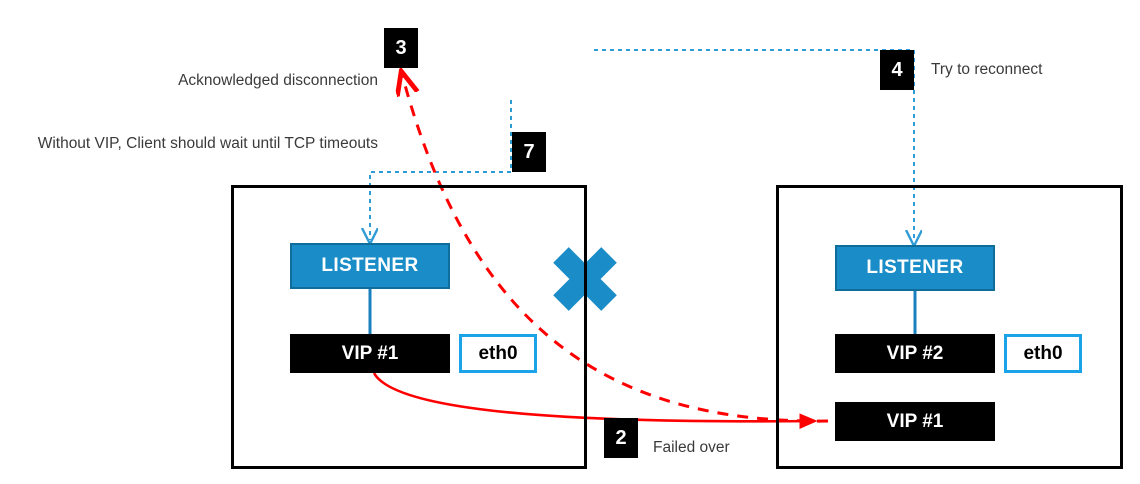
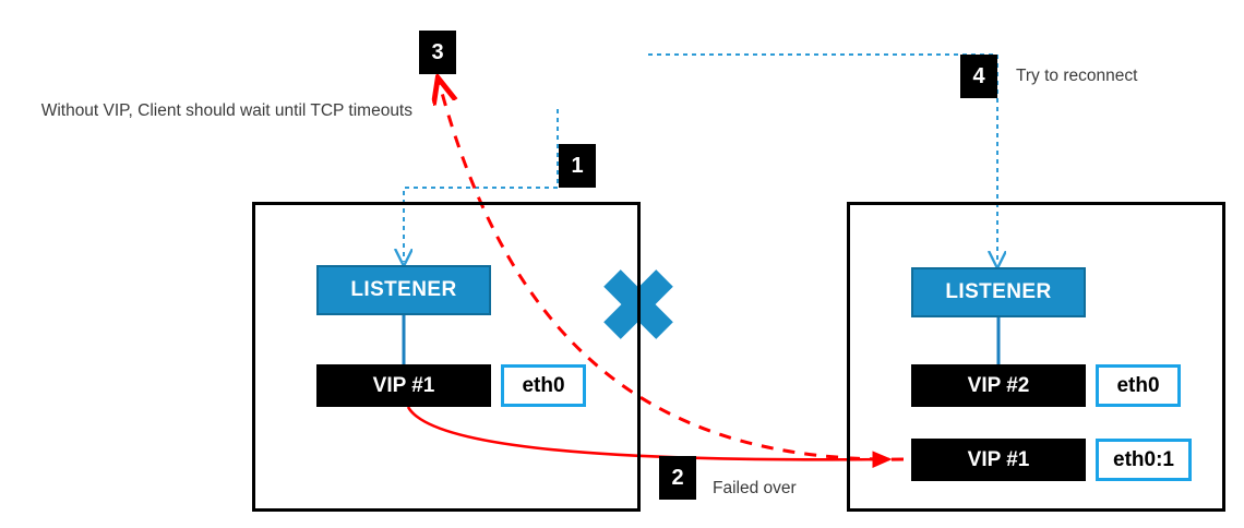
  LISTENER
  VIP #1
  eth0
  LISTENER
  VIP #2
  eth0
  VIP #1
+ eth0:1
- 7
+ 1
  2
  3
  4
- Acknowledged disconnection
  Without VIP, Client should wait until TCP timeouts
  Try to reconnect
  Failed over
